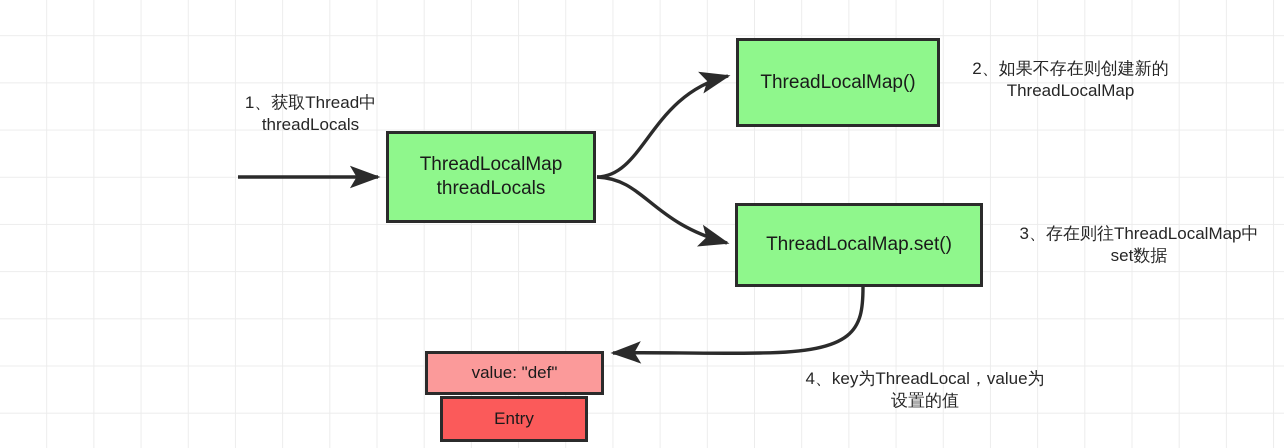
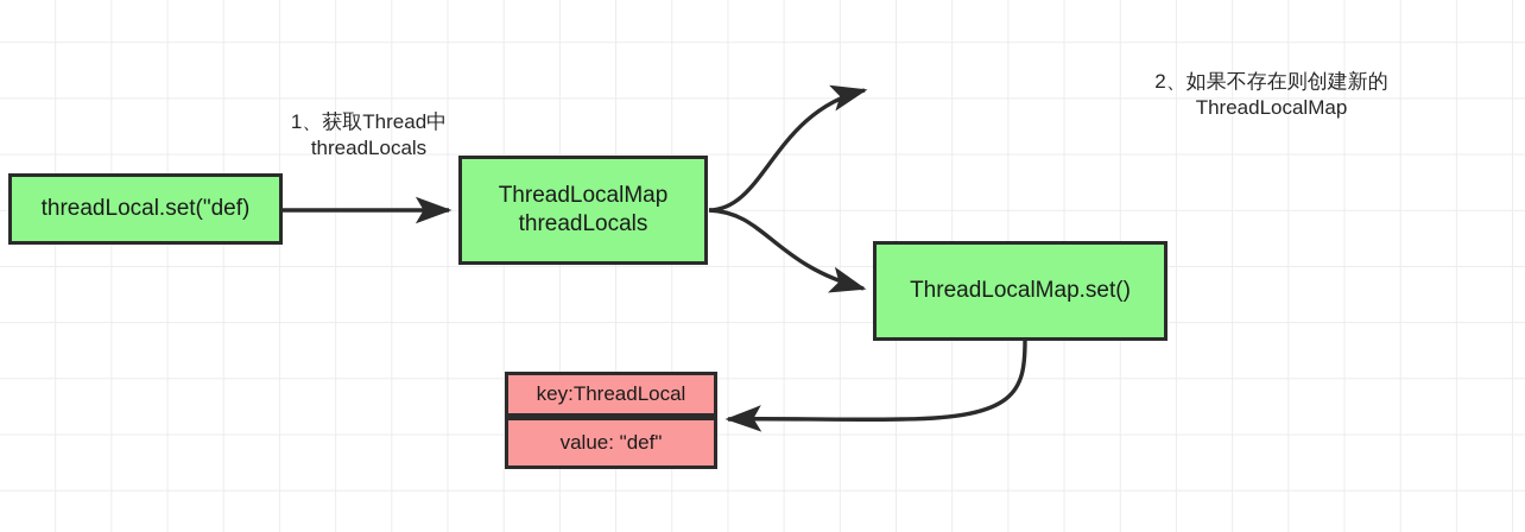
+ threadLocal.set("def)
  ThreadLocalMap
  threadLocals
- ThreadLocalMap()
  ThreadLocalMap.set()
+ key:ThreadLocal
  value: "def"
- Entry
  1、获取Thread中
  threadLocals
  2、如果不存在则创建新的
  ThreadLocalMap
- 3、存在则往ThreadLocalMap中
- set数据
- 4、key为ThreadLocal，value为
- 设置的值
